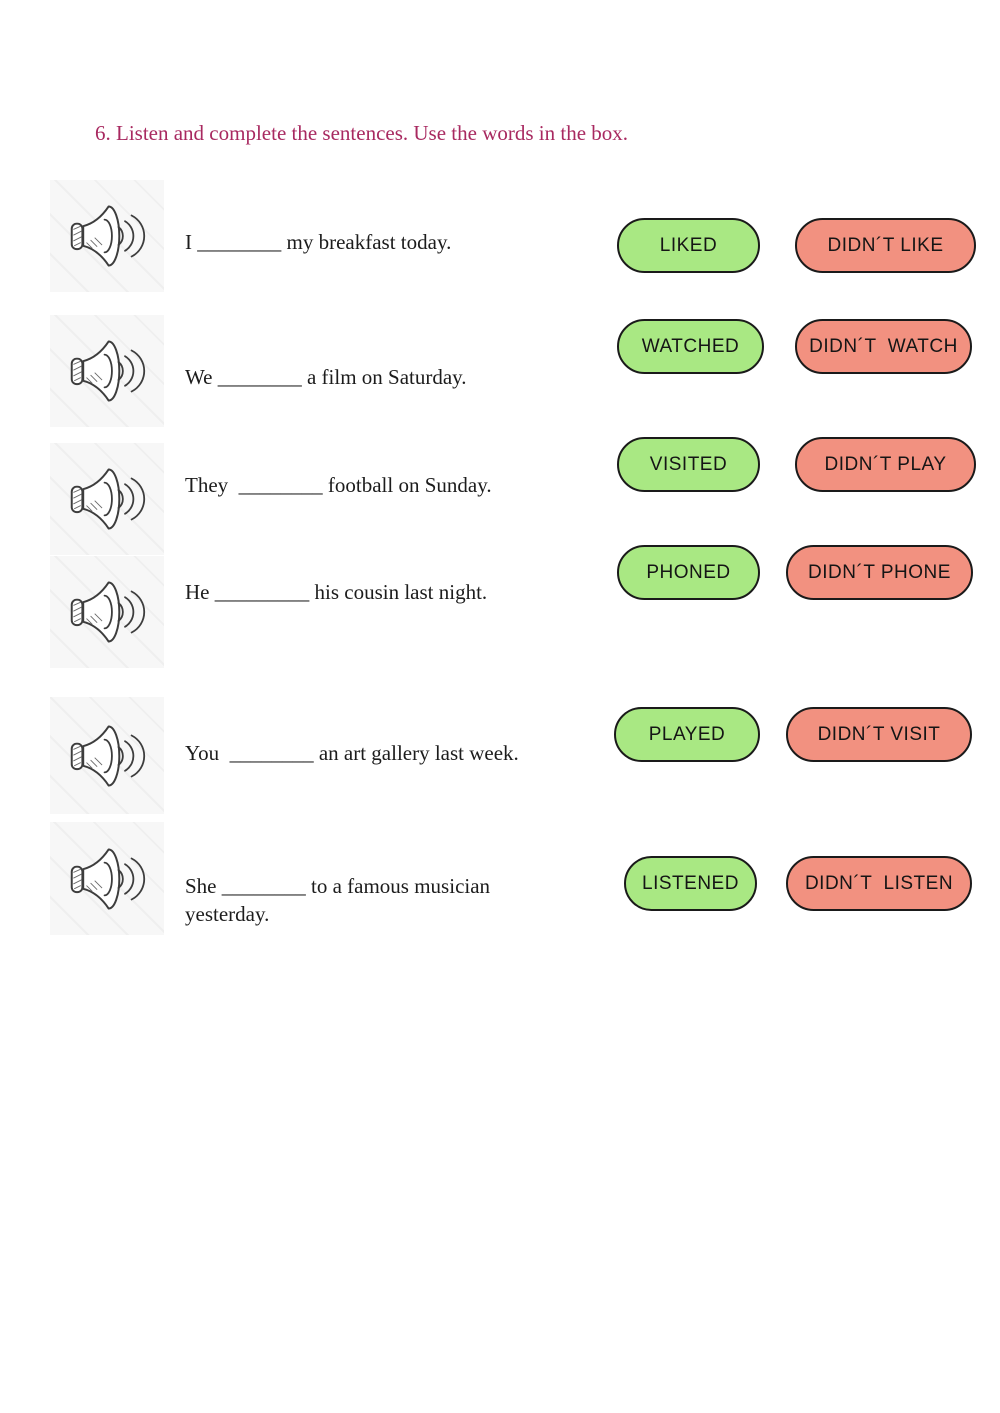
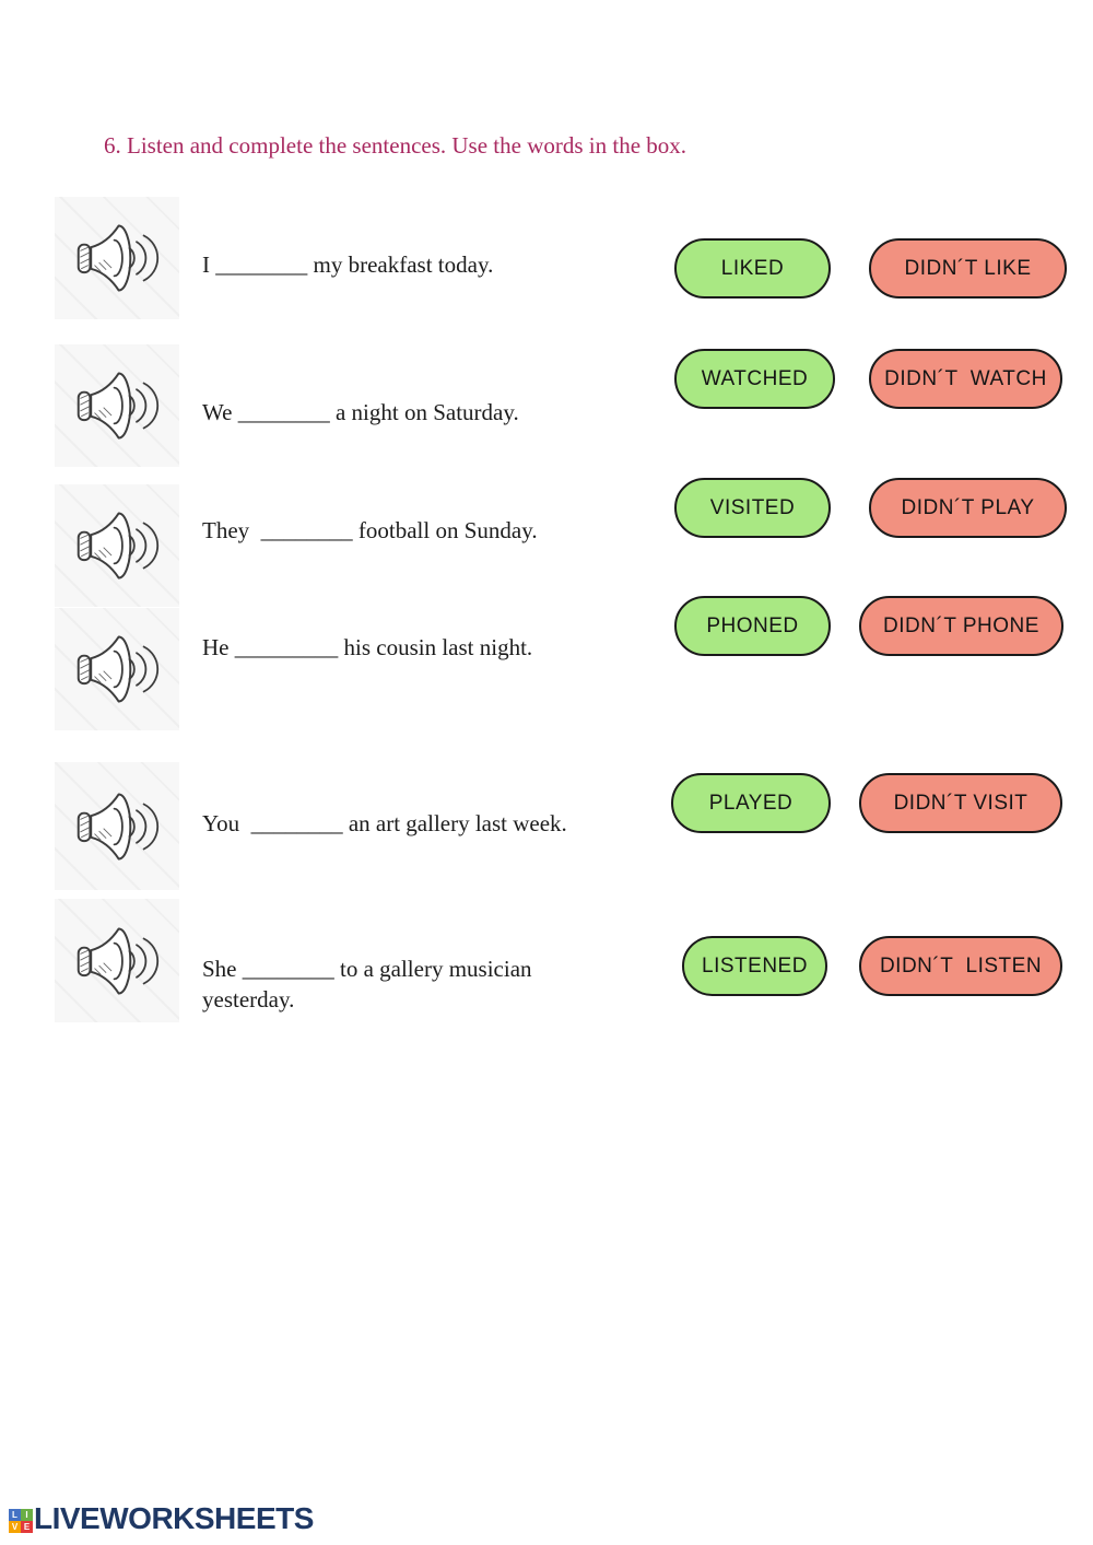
  6. Listen and complete the sentences. Use the words in the box.
  I ________ my breakfast today.
  LIKED
  DIDN´T LIKE
- We ________ a film on Saturday.
+ We ________ a night on Saturday.
  WATCHED
  DIDN´T WATCH
  They ________ football on Sunday.
  VISITED
  DIDN´T PLAY
  He _________ his cousin last night.
  PHONED
  DIDN´T PHONE
  You ________ an art gallery last week.
  PLAYED
  DIDN´T VISIT
- She ________ to a famous musician
+ She ________ to a gallery musician
  yesterday.
  LISTENED
  DIDN´T LISTEN
+ L
+ I
+ V
+ E
+ LIVEWORKSHEETS
